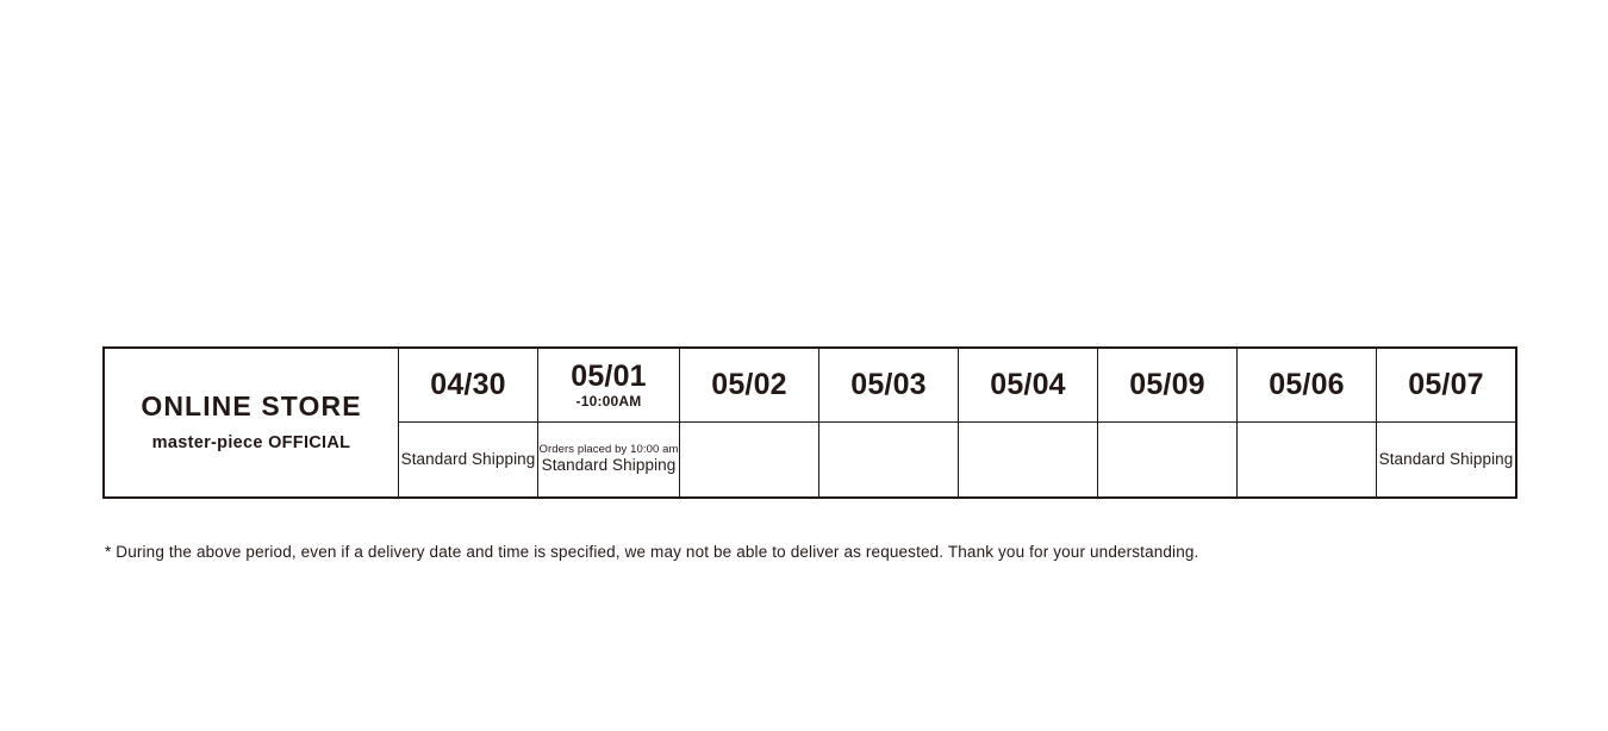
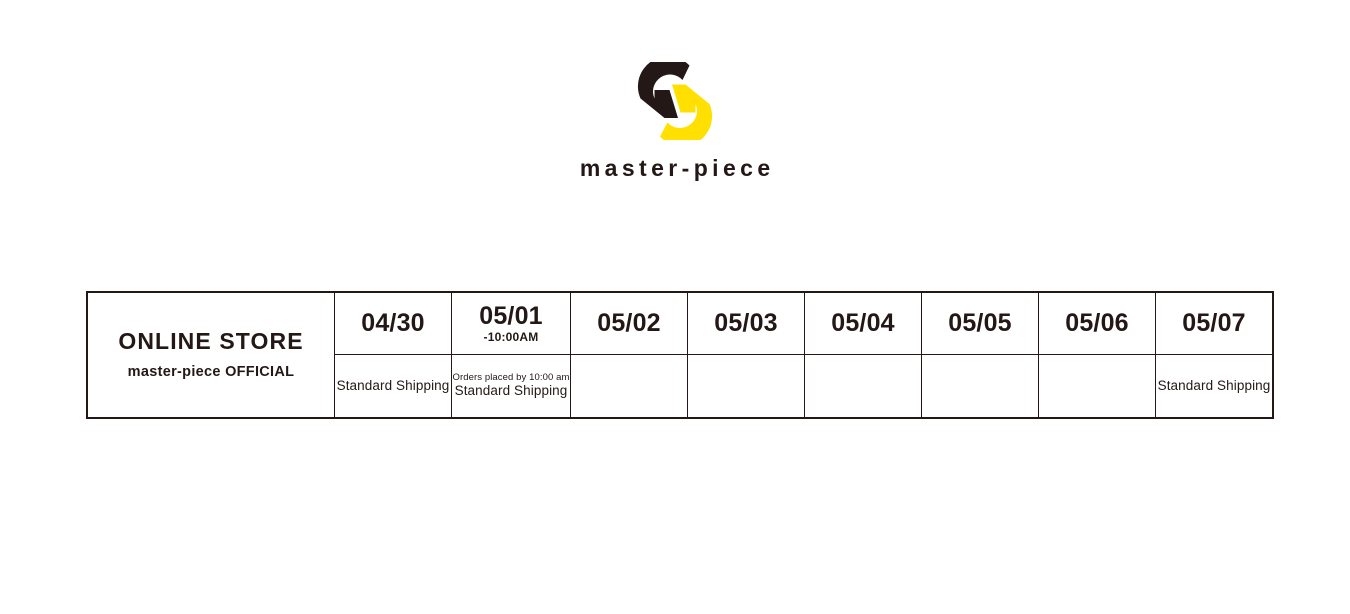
+ master-piece
- ONLINE STORE master-piece OFFICIAL	04/30	05/01 -10:00AM	05/02	05/03	05/04	05/09	05/06	05/07
+ ONLINE STORE master-piece OFFICIAL	04/30	05/01 -10:00AM	05/02	05/03	05/04	05/05	05/06	05/07
  Standard Shipping	Orders placed by 10:00 am Standard Shipping						Standard Shipping
- * During the above period, even if a delivery date and time is specified, we may not be able to deliver as requested. Thank you for your understanding.
